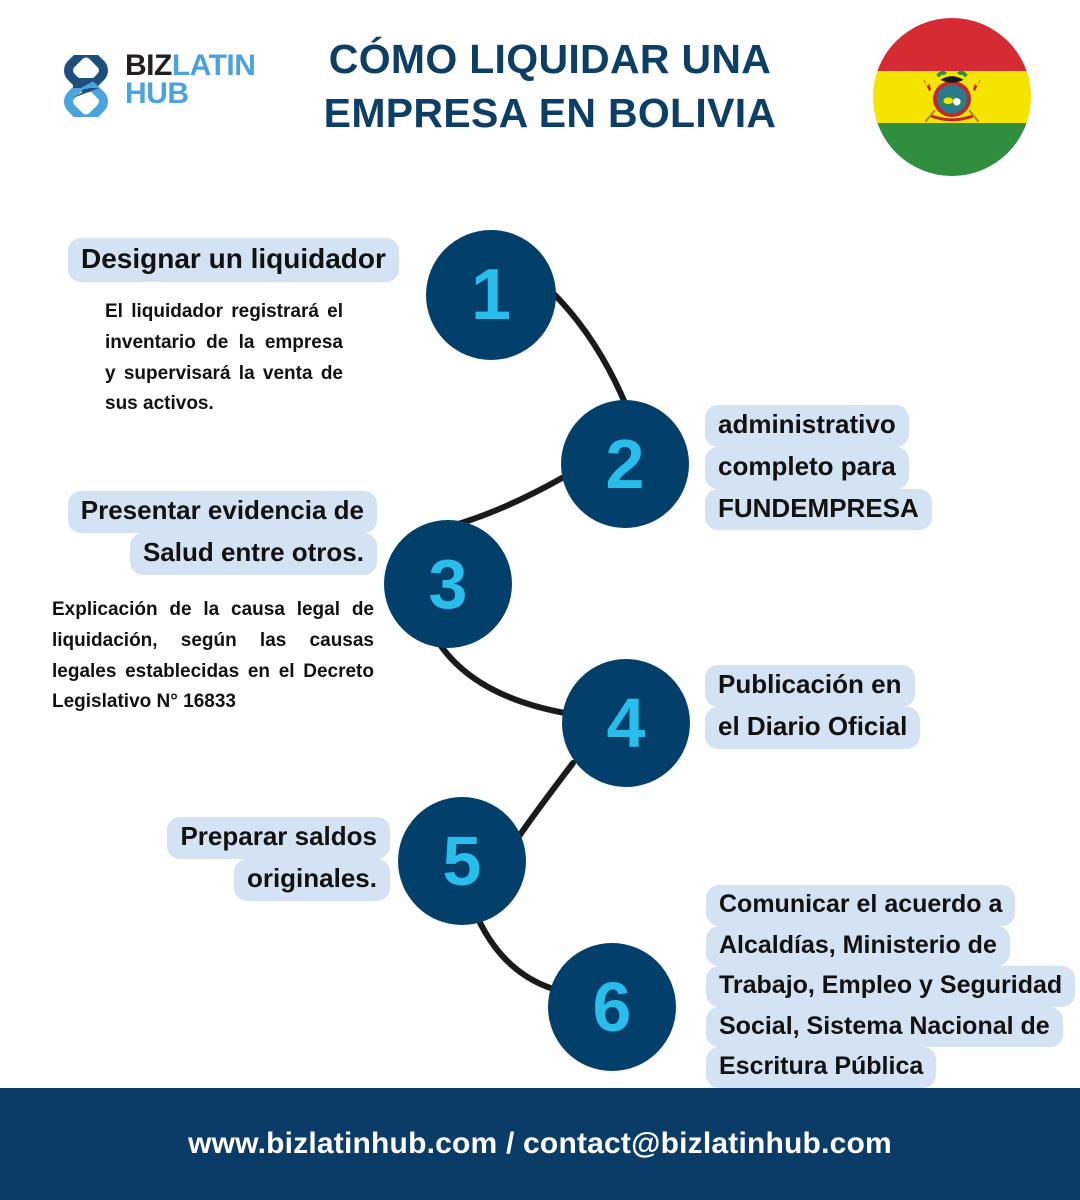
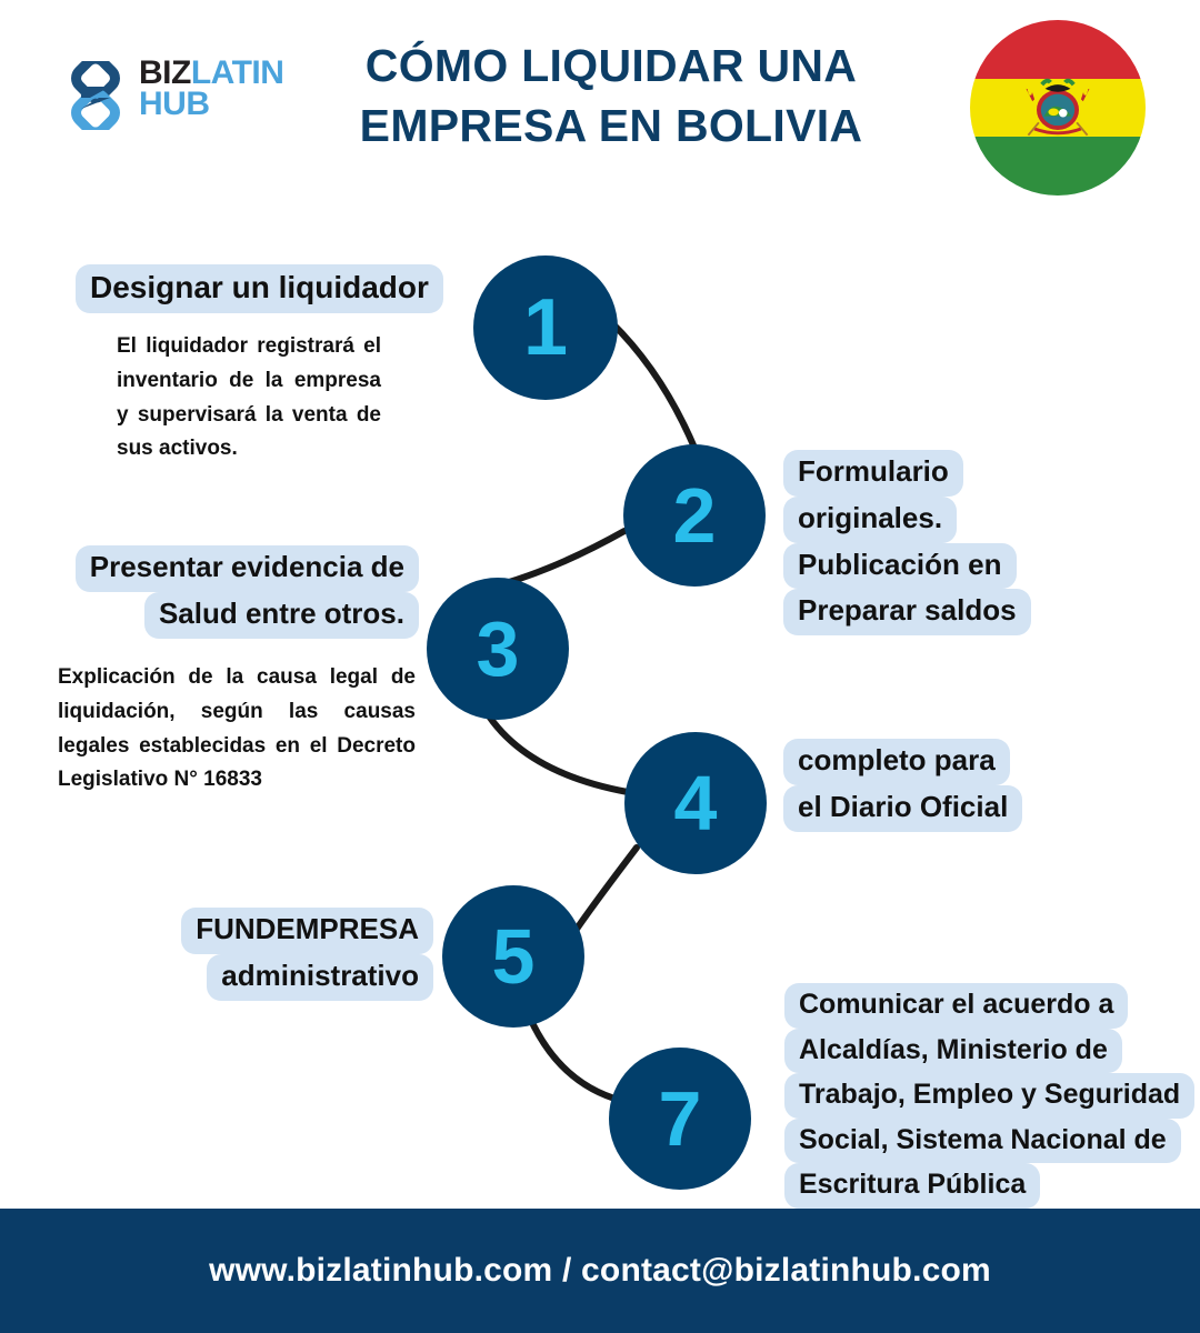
  BIZLATIN
  HUB
  CÓMO LIQUIDAR UNA
  EMPRESA EN BOLIVIA
  1
  Designar un liquidador
  El liquidador registrará el inventario de la empresa y supervisará la venta de sus activos.
  2
+ Formulario
- administrativo
+ originales.
- completo para
+ Publicación en
- FUNDEMPRESA
+ Preparar saldos
  3
  Presentar evidencia de
  Salud entre otros.
  Explicación de la causa legal de liquidación, según las causas legales establecidas en el Decreto Legislativo N° 16833
  4
- Publicación en
+ completo para
  el Diario Oficial
  5
- Preparar saldos
+ FUNDEMPRESA
- originales.
+ administrativo
- 6
+ 7
  Comunicar el acuerdo a
  Alcaldías, Ministerio de
  Trabajo, Empleo y Seguridad
  Social, Sistema Nacional de
  Escritura Pública
  www.bizlatinhub.com / contact@bizlatinhub.com
